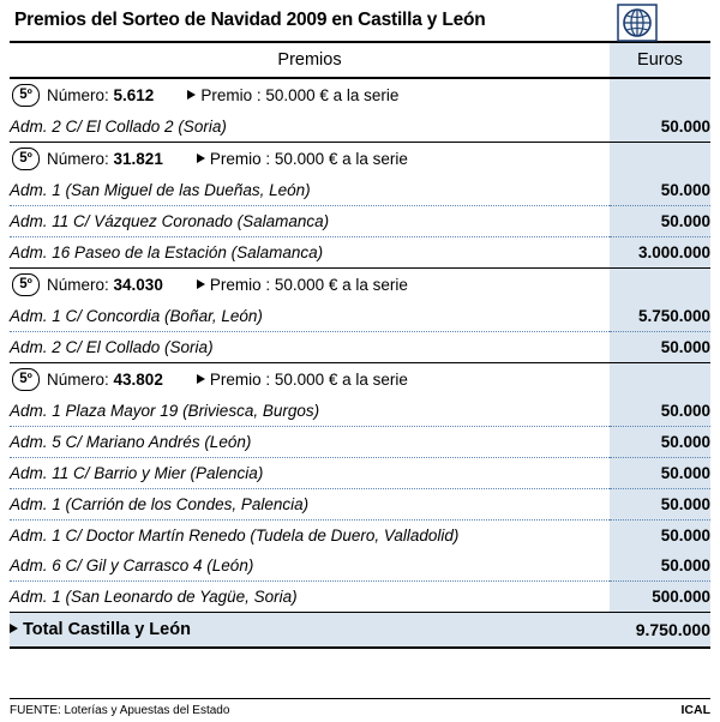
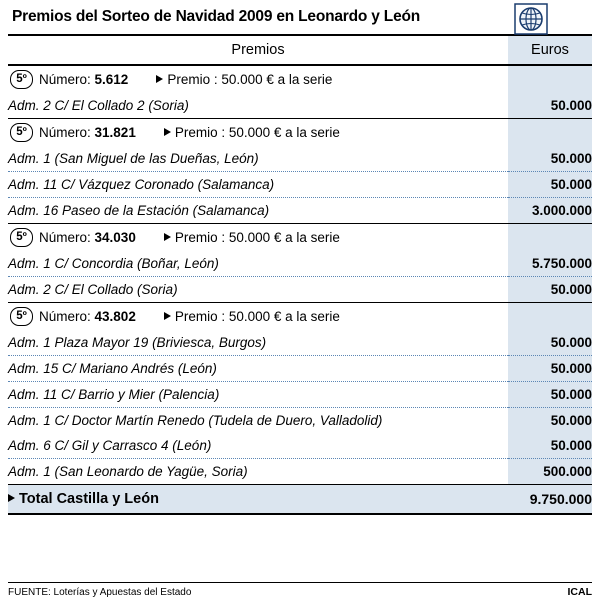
- Premios del Sorteo de Navidad 2009 en Castilla y León
+ Premios del Sorteo de Navidad 2009 en Leonardo y León
  Premios	Euros
  5º Número: 5.612 Premio : 50.000 € a la serie
  Adm. 2 C/ El Collado 2 (Soria)	50.000
  5º Número: 31.821 Premio : 50.000 € a la serie
  Adm. 1 (San Miguel de las Dueñas, León)	50.000
  Adm. 11 C/ Vázquez Coronado (Salamanca)	50.000
  Adm. 16 Paseo de la Estación (Salamanca)	3.000.000
  5º Número: 34.030 Premio : 50.000 € a la serie
  Adm. 1 C/ Concordia (Boñar, León)	5.750.000
  Adm. 2 C/ El Collado (Soria)	50.000
  5º Número: 43.802 Premio : 50.000 € a la serie
  Adm. 1 Plaza Mayor 19 (Briviesca, Burgos)	50.000
- Adm. 5 C/ Mariano Andrés (León)	50.000
+ Adm. 15 C/ Mariano Andrés (León)	50.000
  Adm. 11 C/ Barrio y Mier (Palencia)	50.000
- Adm. 1 (Carrión de los Condes, Palencia)	50.000
  Adm. 1 C/ Doctor Martín Renedo (Tudela de Duero, Valladolid)	50.000
  Adm. 6 C/ Gil y Carrasco 4 (León)	50.000
  Adm. 1 (San Leonardo de Yagüe, Soria)	500.000
  Total Castilla y León	9.750.000
  FUENTE: Loterías y Apuestas del Estado
  ICAL
